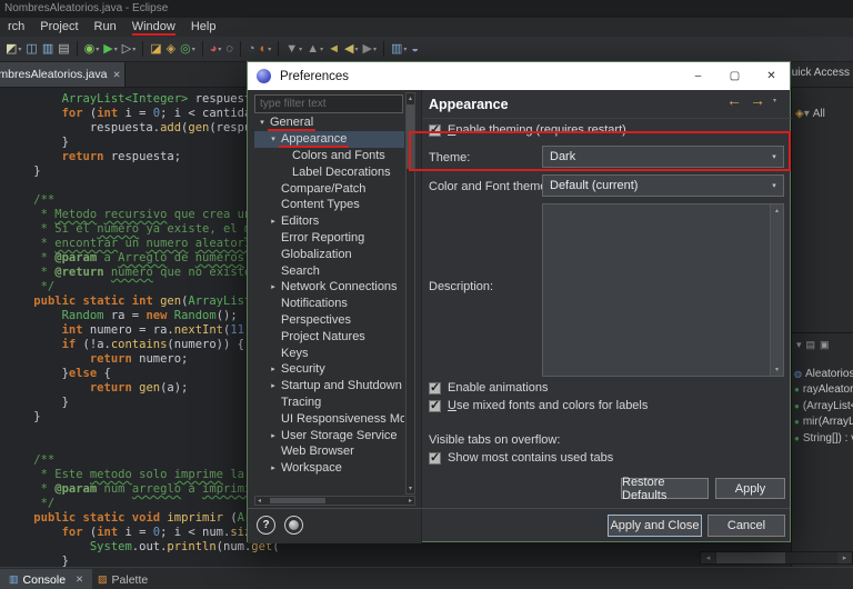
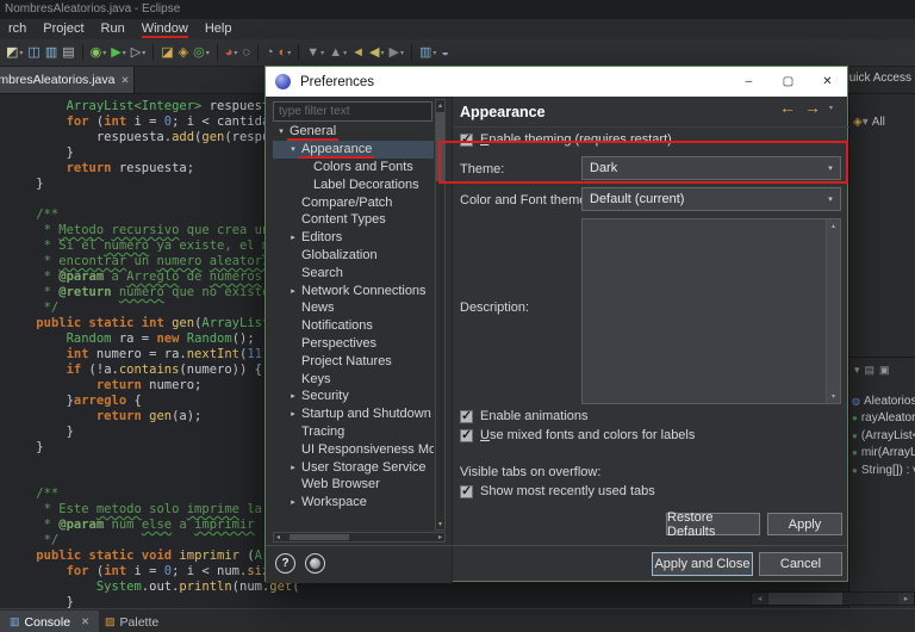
  NombresAleatorios.java - Eclipse
  rch
  Project
  Run
  Window
  Help
  ◩
  ◫
  ▥
  ▤
  ◉
  ▶
  ▷
  ◪
  ◈
  ◎
  ◕
  ◌
  ◔
  ◐
  ▼
  ▲
  ◄
  ◀
  ▶
  ▥
  ◒
  mbresAleatorios.java
  ✕
  uick Access
  ArrayList<Integer> respues
  for (int i = 0; i < cantid
  respuesta.add(gen(resp
  }
  return respuesta;
  }
  /**
  * Metodo recursivo que crea u
  * Si el numero ya existe, el
  * encontrar un numero aleator
  * @param a Arreglo de numeros
  * @return numero que no exist
  */
  public static int gen(ArrayLis
  Random ra = new Random();
  int numero = ra.nextInt(11
  if (!a.contains(numero)) {
  return numero;
- }else {
+ }arreglo {
  return gen(a);
  }
  }
  /**
  * Este metodo solo imprime la
- * @param num arreglo a imprim
+ * @param num else a imprimir
  */
  public static void imprimir (A
  for (int i = 0; i < num.si
  System.out.println(num.get(
  }
  ◈▾
  All
  ▾
  ▤
  ▣
  ◍
  Aleatorios
  ●
  rayAleator
  ●
  (ArrayList
  ●
  mir(ArrayL
  ●
  String[]) :
  ▥
  Console
  ✕
  ▨
  Palette
  Preferences
  –
  ▢
  ✕
  type filter text
  General
  Appearance
  Colors and Fonts
  Label Decorations
  Compare/Patch
  Content Types
  Editors
- Error Reporting
  Globalization
  Search
  Network Connections
+ News
  Notifications
  Perspectives
  Project Natures
  Keys
  Security
  Startup and Shutdown
  Tracing
  User Storage Service
  Web Browser
  Workspace
  Appearance
  ←
  →
  ✓
  Enable theming (requires restart)
  Theme:
  Dark
  Color and Font them
  Default (current)
  Description:
  ✓
  Enable animations
  ✓
  Use mixed fonts and colors for labels
  Visible tabs on overflow:
  ✓
- Show most contains used tabs
+ Show most recently used tabs
  Restore Defaults
  Apply
  ?
  Apply and Close
  Cancel
